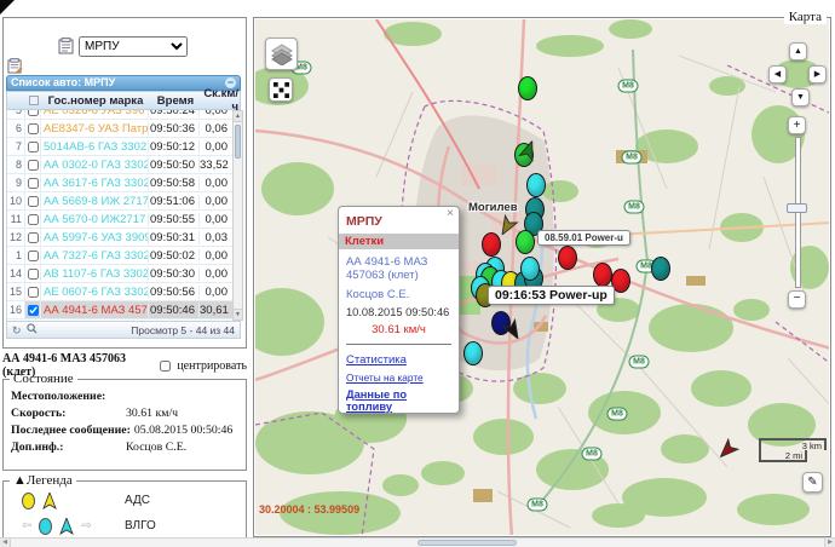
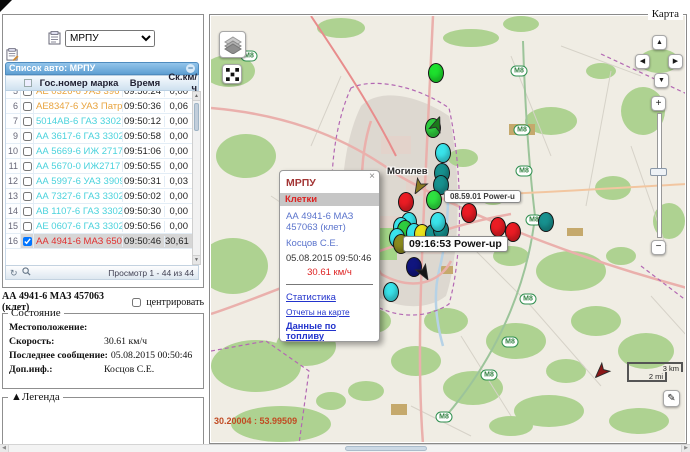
  МРПУ
  Список авто: МРПУ
  −
  Гос.номер марка
  Время
  Ск.км/ч
  5
  АЕ 0326-6 УАЗ 396
  09:50:24
  0,00
  6
  АЕ8347-6 УАЗ Патр
  09:50:36
  0,06
  7
  5014АВ-6 ГАЗ 3302
  09:50:12
  0,00
- 8
- АА 0302-0 ГАЗ 3302
- 09:50:50
- 33,52
  9
  АА 3617-6 ГАЗ 3302
  09:50:58
  0,00
  10
- АА 5669-8 ИЖ 2717
+ АА 5669-6 ИЖ 2717
  09:51:06
  0,00
  11
  АА 5670-0 ИЖ2717
  09:50:55
  0,00
  12
  АА 5997-6 УАЗ 390
  09:50:31
  0,03
- 1
+ 13
  АА 7327-6 ГАЗ 3302
  09:50:02
  0,00
  14
  АВ 1107-6 ГАЗ 3302
  09:50:30
  0,00
  15
  АЕ 0607-6 ГАЗ 3302
  09:50:56
  0,00
  16
- АА 4941-6 МАЗ 457
+ АА 4941-6 МАЗ 650
  09:50:46
  30,61
  ↻
- Просмотр 5 - 44 из 44
+ Просмотр 1 - 44 из 44
  АА 4941-6 МАЗ 457063
  центрировать
  Состояние
  Местоположение:
  Скорость:
  30.61 км/ч
  Последнее сообщение:
  05.08.2015 00:50:46
  Доп.инф.:
  Косцов С.Е.
  ▲Легенда
- АДС
- ⇦
- ⇨
- ВЛГО
  Карта
  Могилев
  08.59.01 Power-u
  09:16:53 Power-up
  ×
  МРПУ
  Клетки
  АА 4941-6 МАЗ 457063 (клет)
  Косцов С.Е.
- 10.08.2015 09:50:46
+ 05.08.2015 09:50:46
  30.61 км/ч
  Статистика
  Отчеты на карте
  Данные по топливу
  +
  −
  3 km
  2 mi
  ✎
  30.20004 : 53.99509
